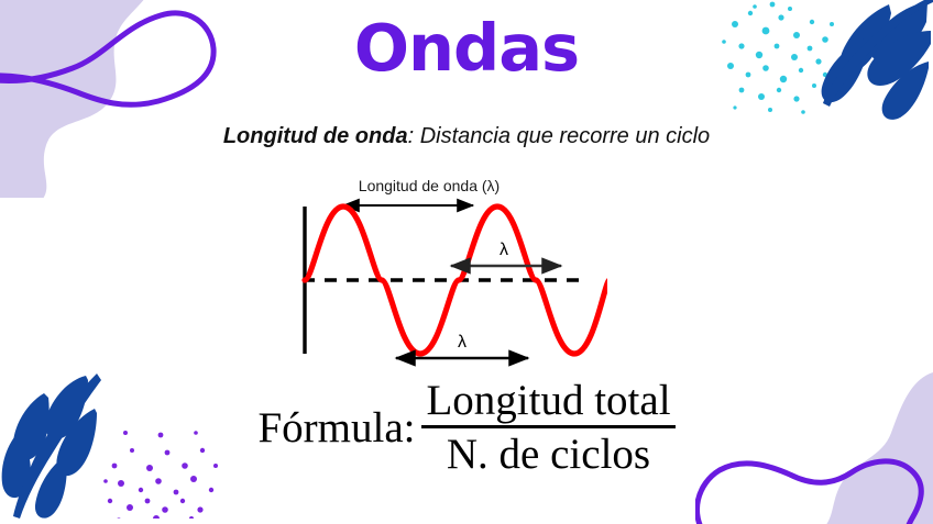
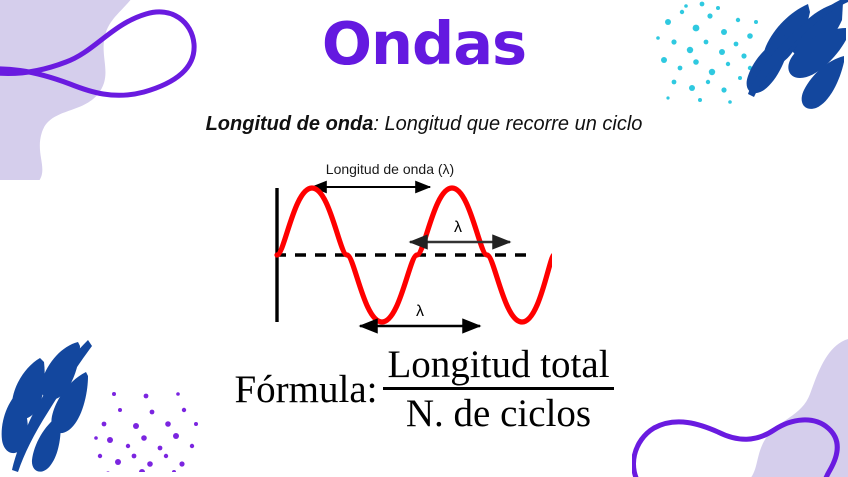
  Ondas
- Longitud de onda: Distancia que recorre un ciclo
+ Longitud de onda: Longitud que recorre un ciclo
  Longitud de onda (λ)
  λ
  λ
  Fórmula:
  Longitud total
  N. de ciclos
